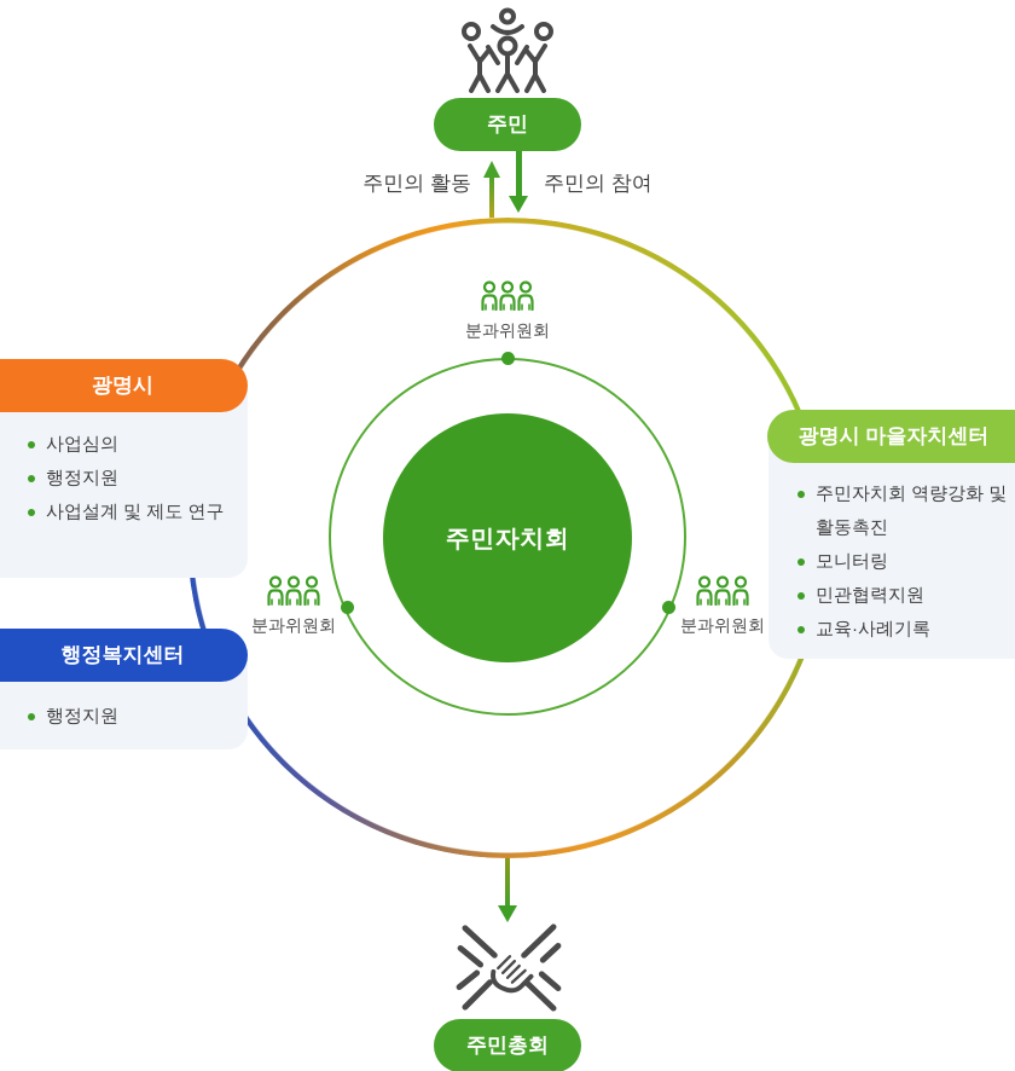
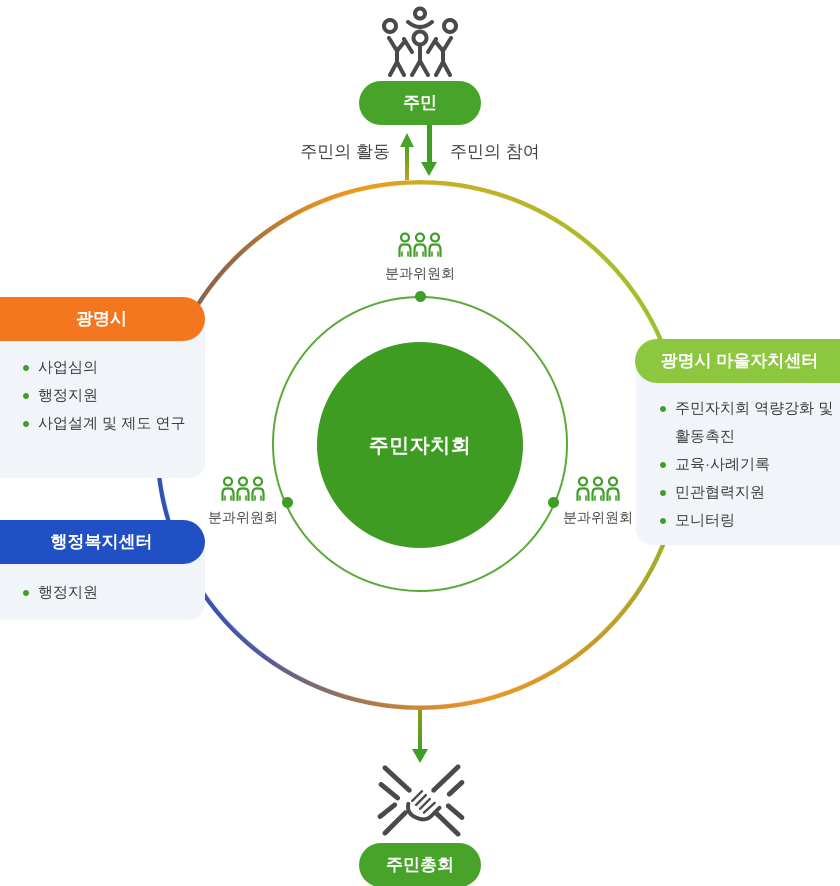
  주민자치회
  분과위원회
  분과위원회
  분과위원회
  주민
  주민의 활동
  주민의 참여
  사업심의
  행정지원
  사업설계 및 제도 연구
  광명시
  행정지원
  행정복지센터
  주민자치회 역량강화 및 활동촉진
- 모니터링
+ 교육·사례기록
  민관협력지원
- 교육·사례기록
+ 모니터링
  광명시 마을자치센터
  주민총회
